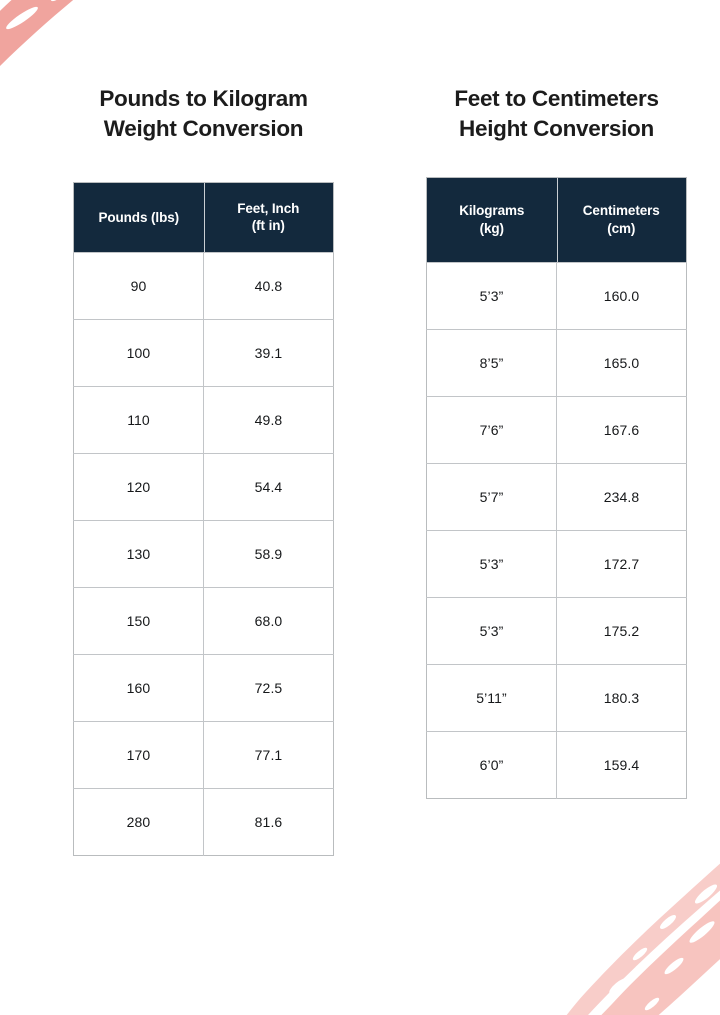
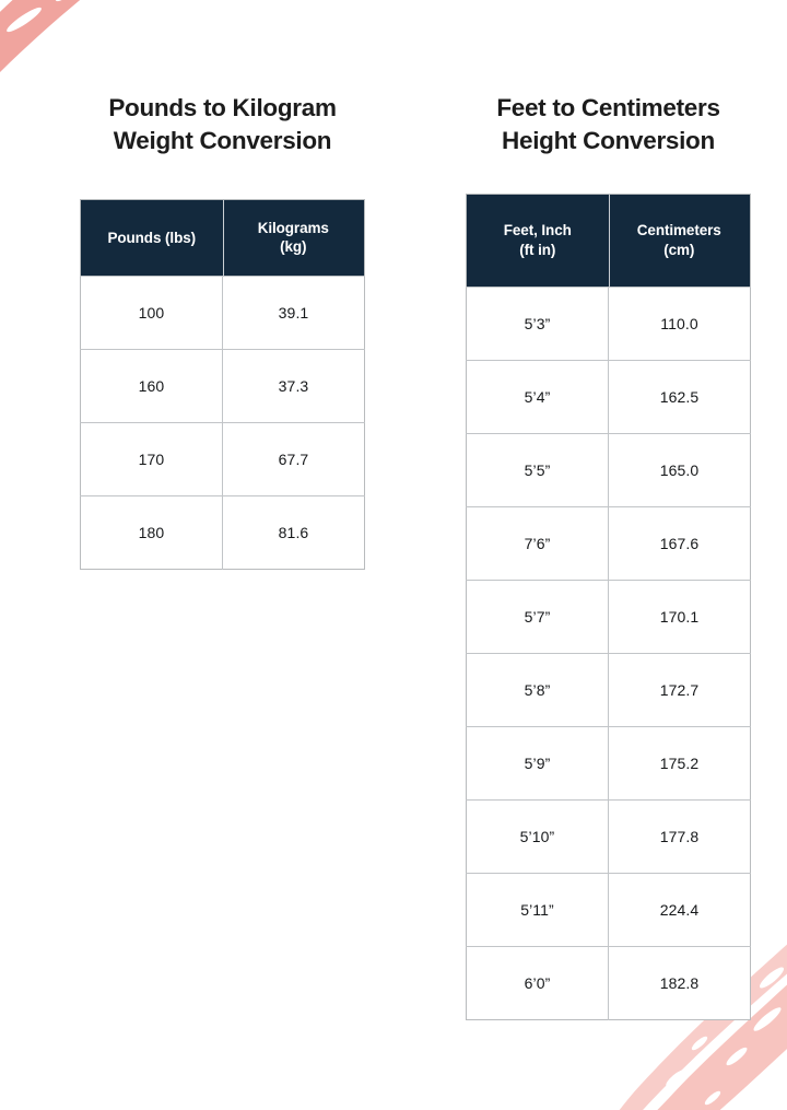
  Pounds to Kilogram
  Weight Conversion
- Pounds (lbs)	Feet, Inch (ft in)
+ Pounds (lbs)	Kilograms (kg)
- 90	40.8
  100	39.1
- 110	49.8
- 120	54.4
- 130	58.9
- 150	68.0
- 160	72.5
+ 160	37.3
- 170	77.1
+ 170	67.7
- 280	81.6
+ 180	81.6
  Feet to Centimeters
  Height Conversion
- Kilograms (kg)	Centimeters (cm)
+ Feet, Inch (ft in)	Centimeters (cm)
- 5’3”	160.0
+ 5’3”	110.0
+ 5’4”	162.5
- 8’5”	165.0
+ 5’5”	165.0
  7’6”	167.6
- 5’7”	234.8
+ 5’7”	170.1
- 5’3”	172.7
+ 5’8”	172.7
- 5’3”	175.2
+ 5’9”	175.2
+ 5’10”	177.8
- 5’11”	180.3
+ 5’11”	224.4
- 6’0”	159.4
+ 6’0”	182.8
